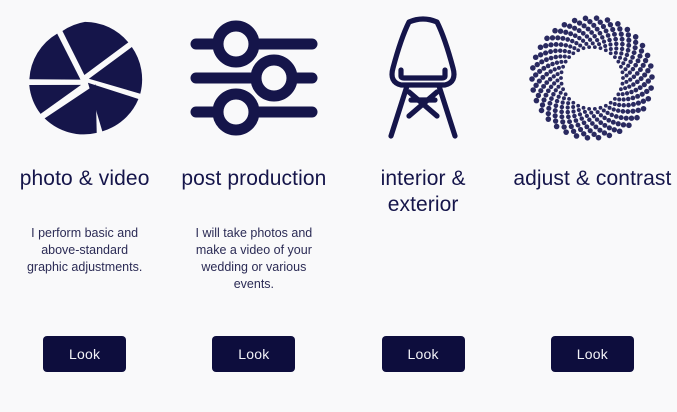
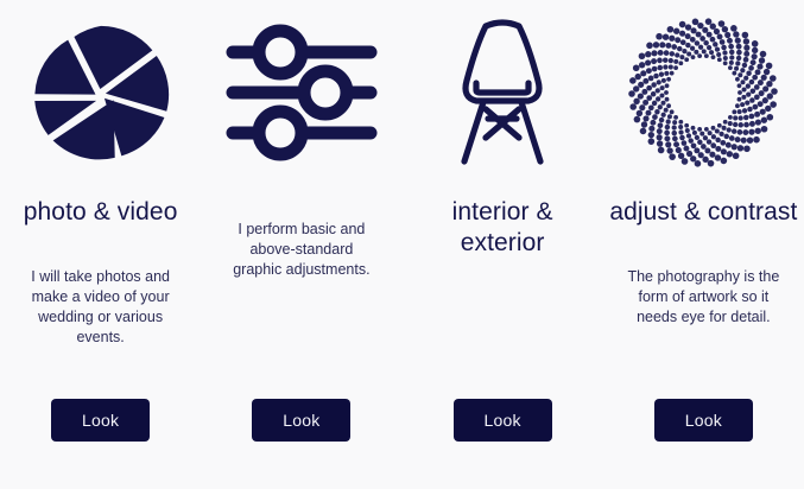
  photo & video
- I perform basic and above-standard graphic adjustments.
+ I will take photos and make a video of your wedding or various events.
  Look
- post production
- I will take photos and make a video of your wedding or various events.
+ I perform basic and above-standard graphic adjustments.
  Look
  interior & exterior
  Look
  adjust & contrast
+ The photography is the form of artwork so it needs eye for detail.
  Look
